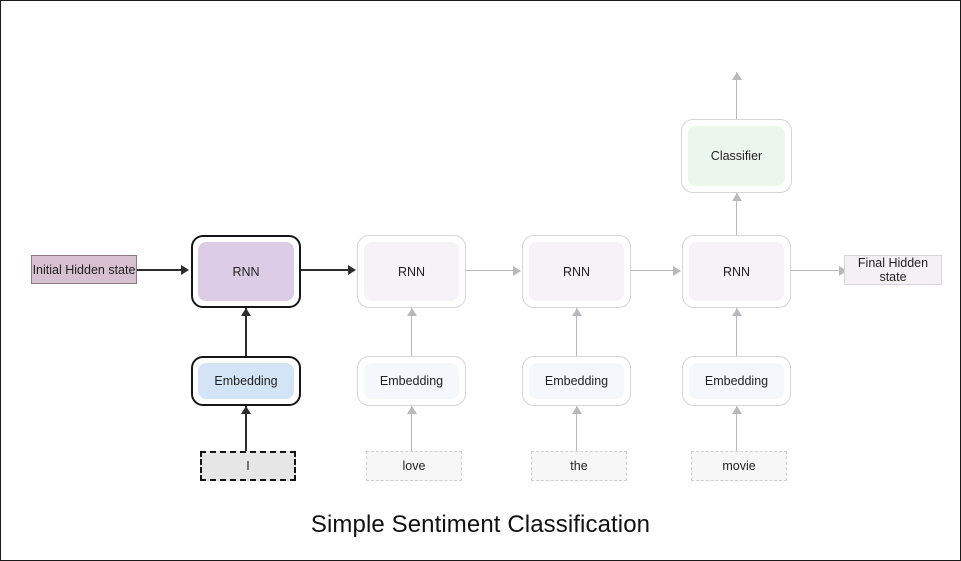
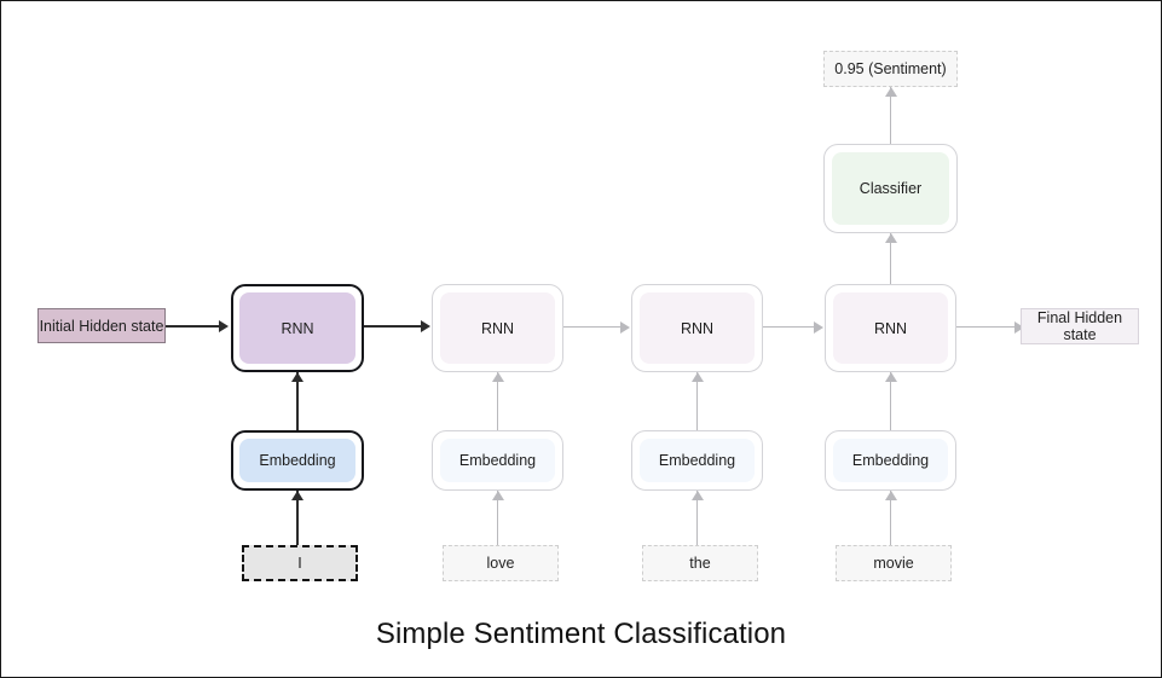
+ 0.95 (Sentiment)
  Classifier
  Initial Hidden state
  Final Hidden state
  RNN
  Embedding
  I
  RNN
  Embedding
  love
  RNN
  Embedding
  the
  RNN
  Embedding
  movie
  Simple Sentiment Classification
